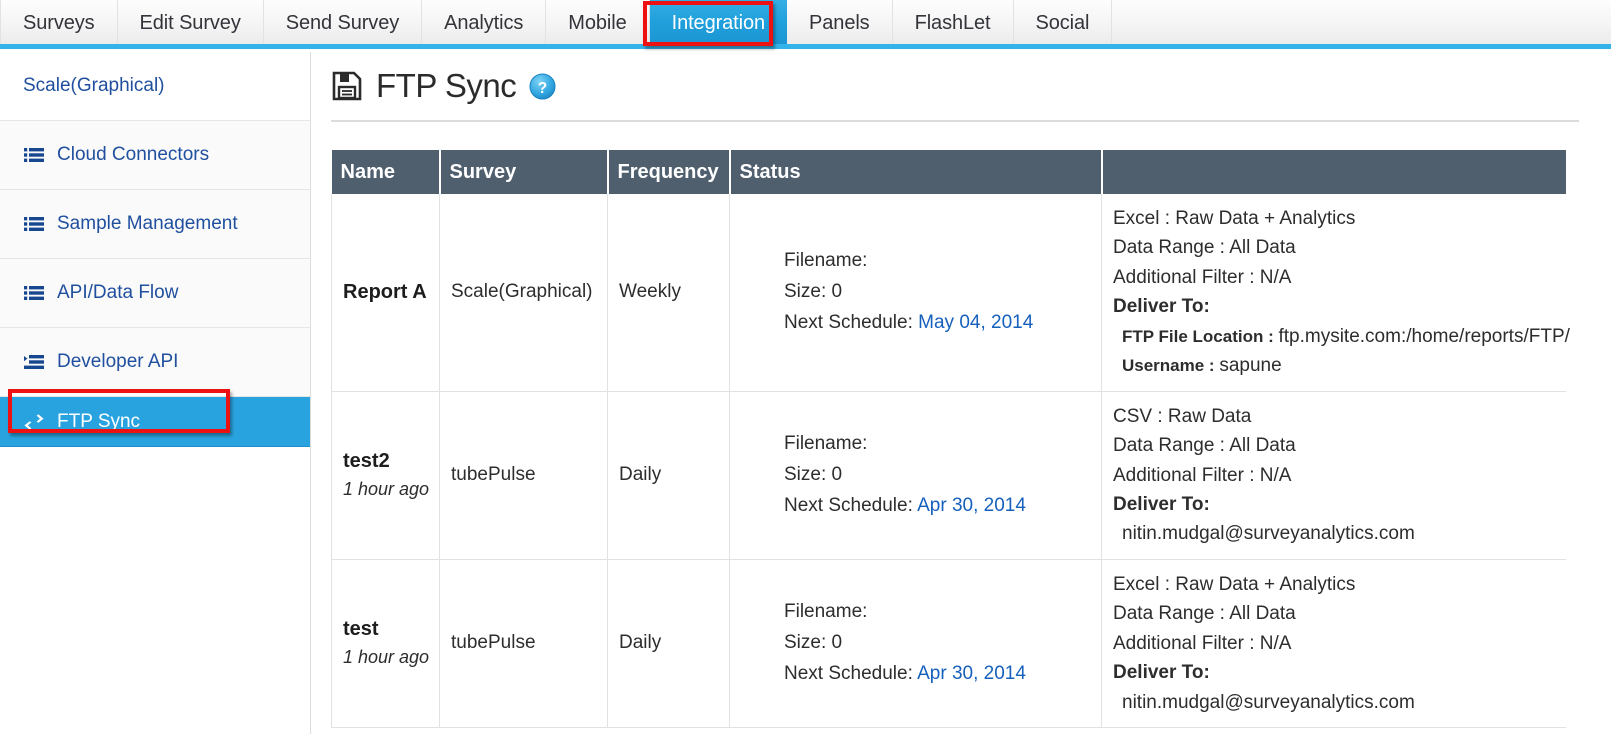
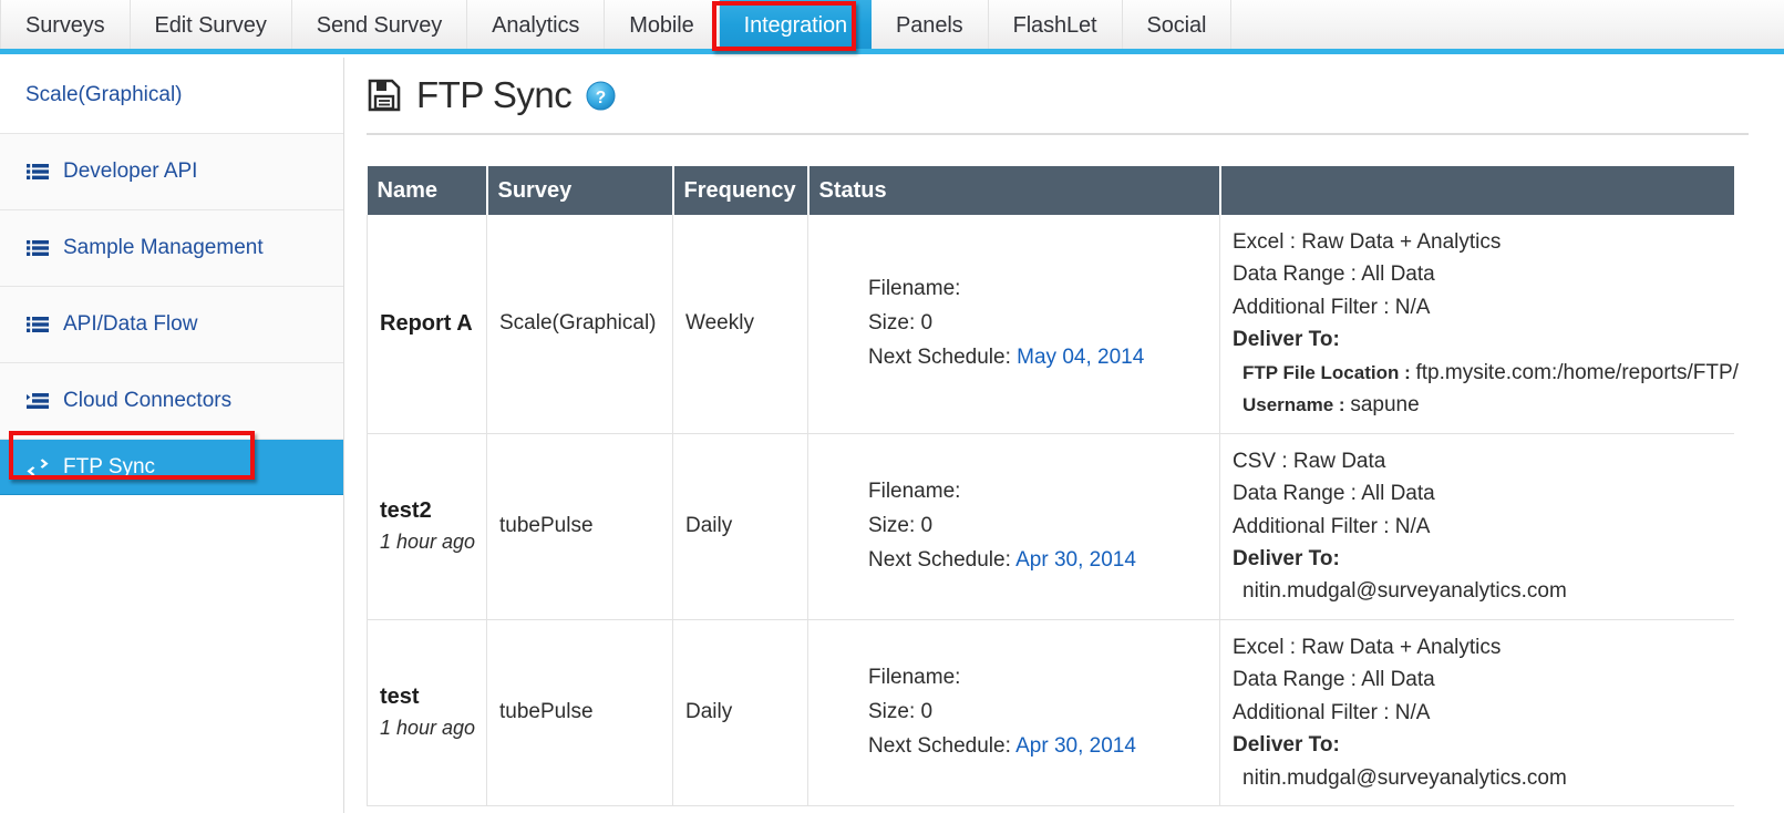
  Surveys
  Edit Survey
  Send Survey
  Analytics
  Mobile
  Integration
  Panels
  FlashLet
  Social
  Scale(Graphical)
- Cloud Connectors
+ Developer API
  Sample Management
  API/Data Flow
- Developer API
+ Cloud Connectors
  FTP Sync
  FTP Sync
  ?
  Name	Survey	Frequency	Status
  Report A	Scale(Graphical)	Weekly	Filename:Size: 0Next Schedule: May 04, 2014	Excel : Raw Data + AnalyticsData Range : All DataAdditional Filter : N/ADeliver To:FTP File Location : ftp.mysite.com:/home/reports/FTP/Username : sapune
  test21 hour ago	tubePulse	Daily	Filename:Size: 0Next Schedule: Apr 30, 2014	CSV : Raw DataData Range : All DataAdditional Filter : N/ADeliver To:nitin.mudgal@surveyanalytics.com
  test1 hour ago	tubePulse	Daily	Filename:Size: 0Next Schedule: Apr 30, 2014	Excel : Raw Data + AnalyticsData Range : All DataAdditional Filter : N/ADeliver To:nitin.mudgal@surveyanalytics.com
